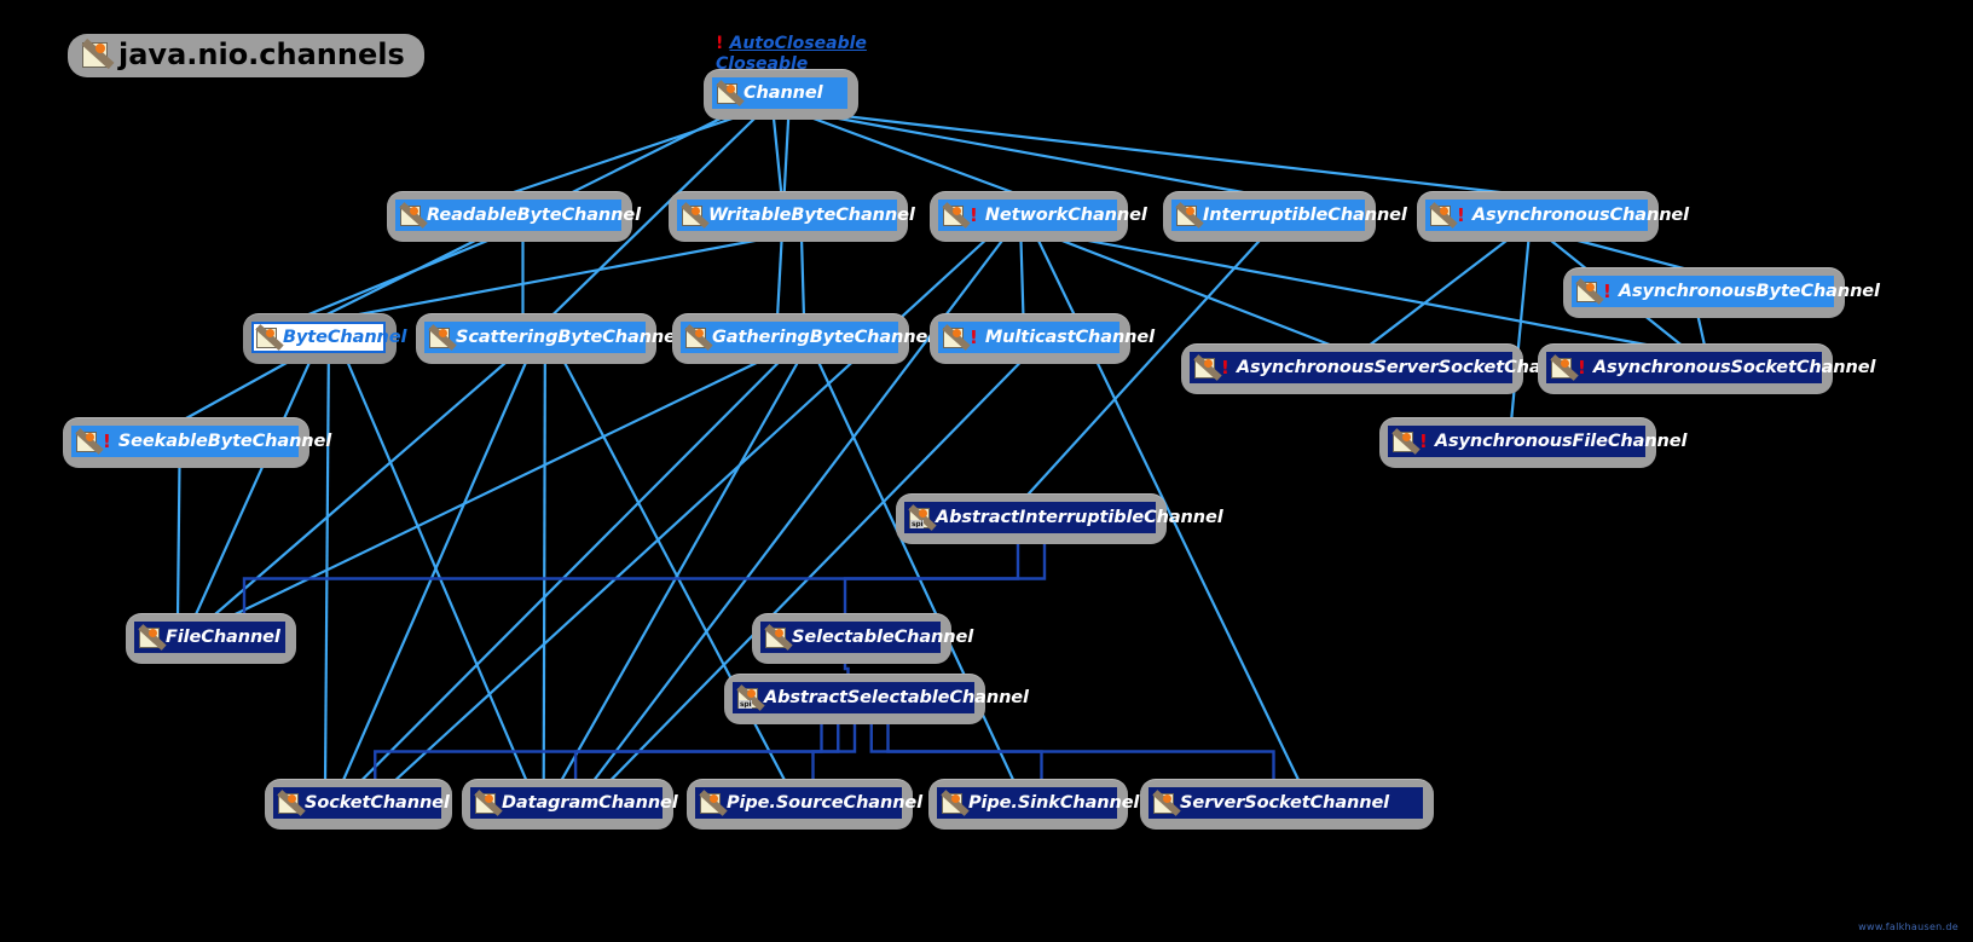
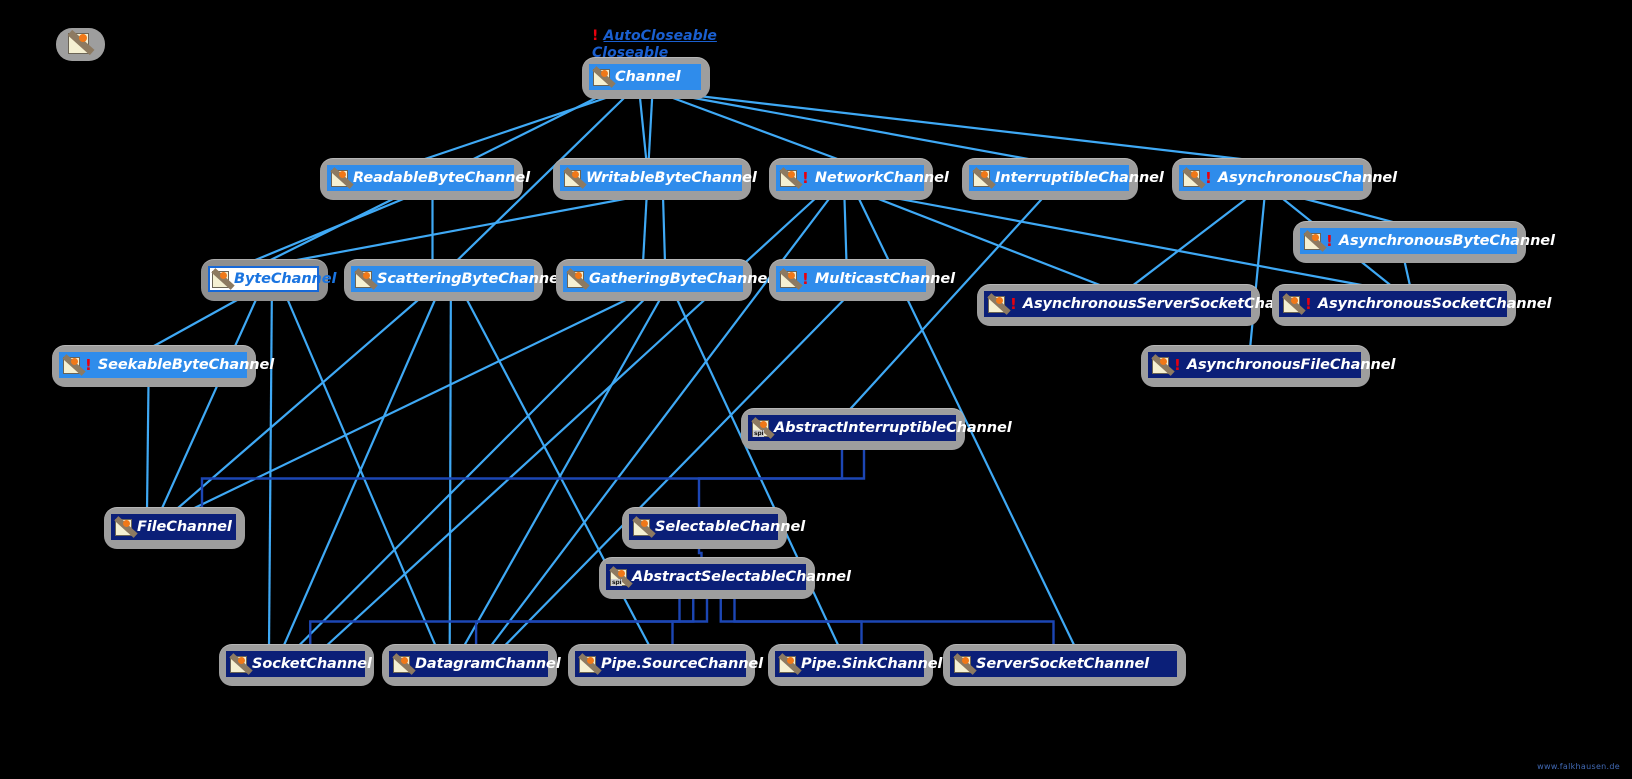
- java.nio.channels
  ! AutoCloseable
  Closeable
  Channel
  ReadableByteChannel
  WritableByteChannel
  !
  NetworkChannel
  InterruptibleChannel
  !
  AsynchronousChannel
  !
  AsynchronousByteChannel
  ByteChannel
  ScatteringByteChanne
  GatheringByteChanne
  !
  MulticastChannel
  !
  AsynchronousServerSocketCha
  !
  AsynchronousSocketChannel
  !
  SeekableByteChannel
  !
  AsynchronousFileChannel
  AbstractInterruptibleChannel
  FileChannel
  SelectableChannel
  AbstractSelectableChannel
  SocketChannel
  DatagramChannel
  Pipe.SourceChannel
  Pipe.SinkChannel
  ServerSocketChannel
  www.falkhausen.de
